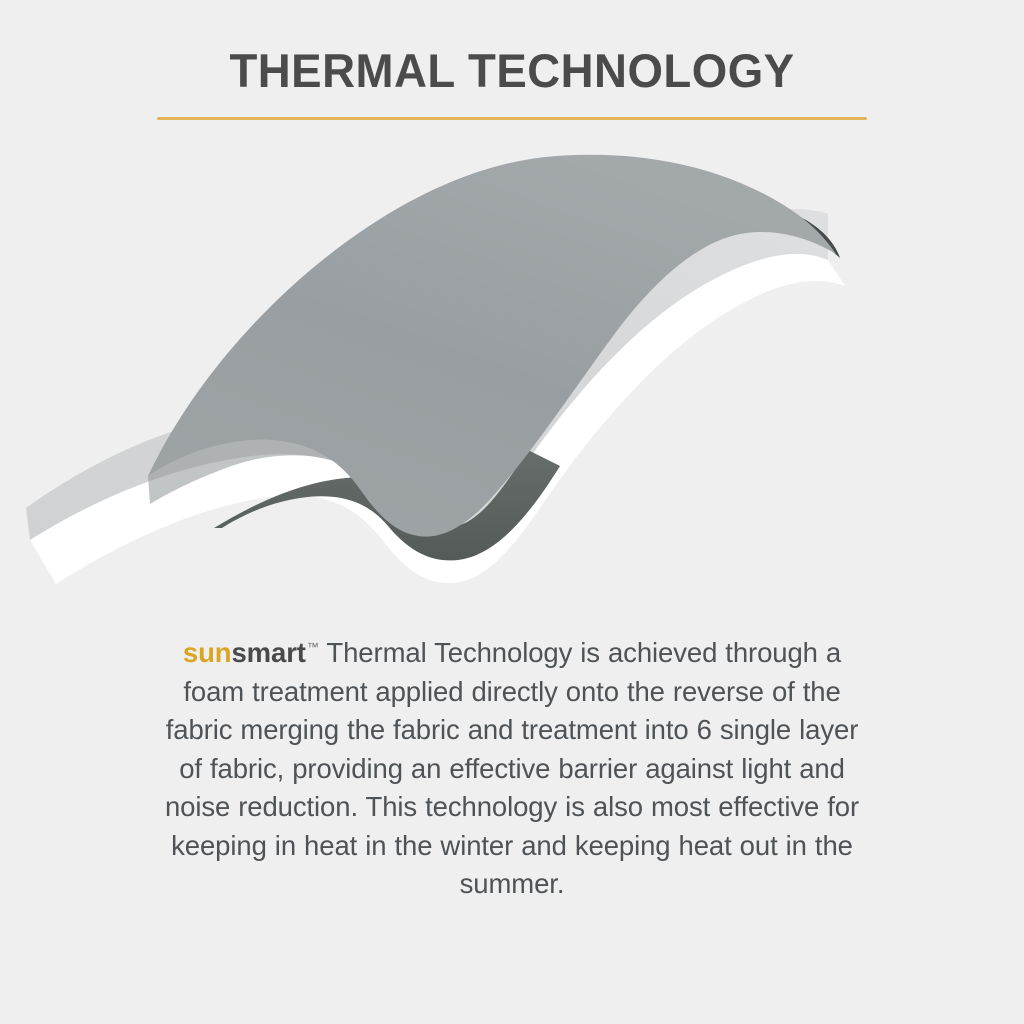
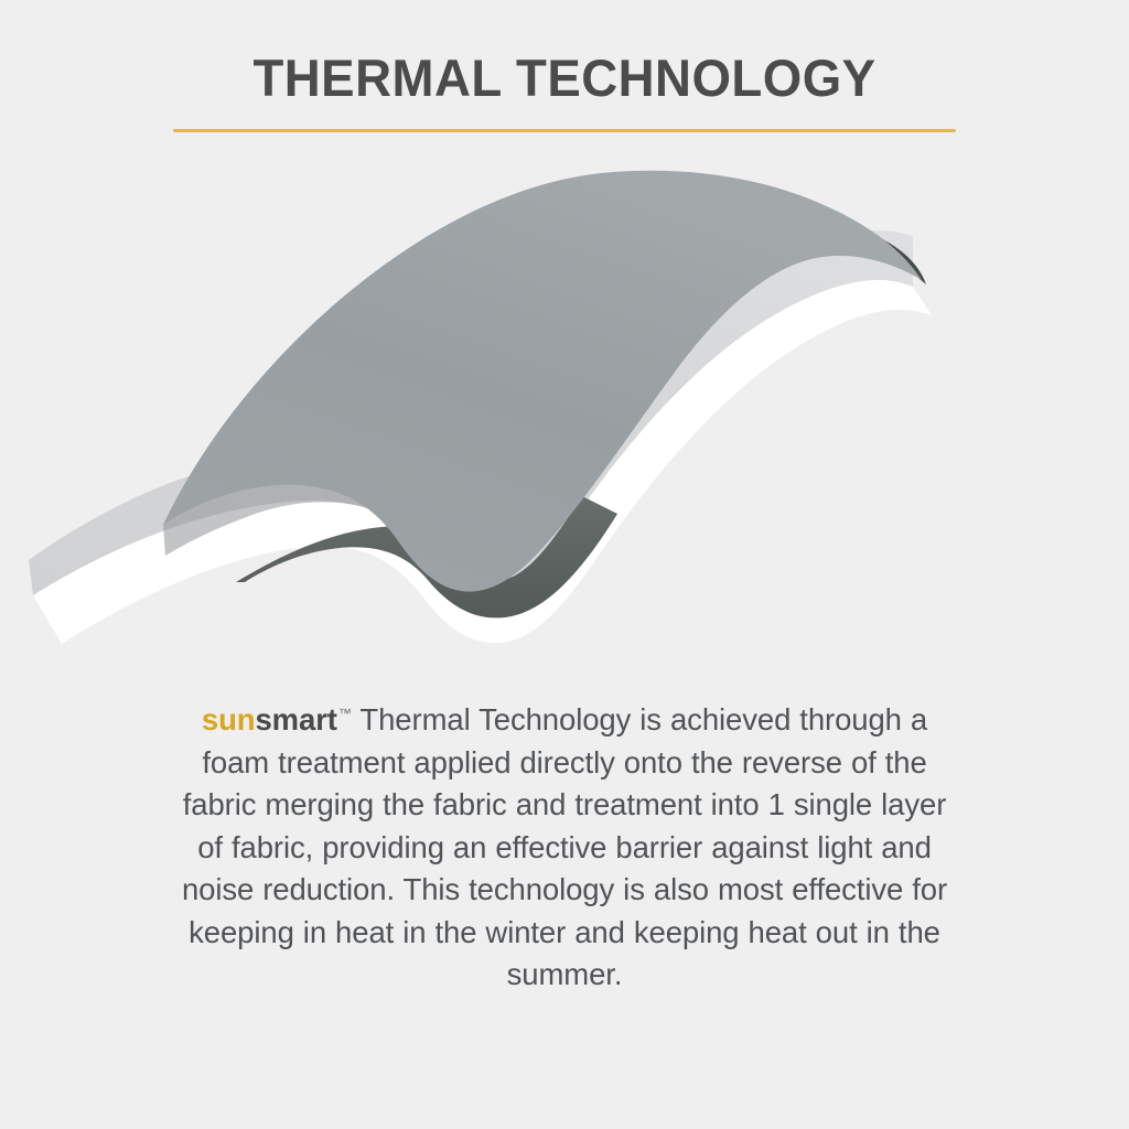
  THERMAL TECHNOLOGY
- sunsmart™ Thermal Technology is achieved through a foam treatment applied directly onto the reverse of the fabric merging the fabric and treatment into 6 single layer of fabric, providing an effective barrier against light and noise reduction. This technology is also most effective for keeping in heat in the winter and keeping heat out in the summer.
+ sunsmart™ Thermal Technology is achieved through a foam treatment applied directly onto the reverse of the fabric merging the fabric and treatment into 1 single layer of fabric, providing an effective barrier against light and noise reduction. This technology is also most effective for keeping in heat in the winter and keeping heat out in the summer.
